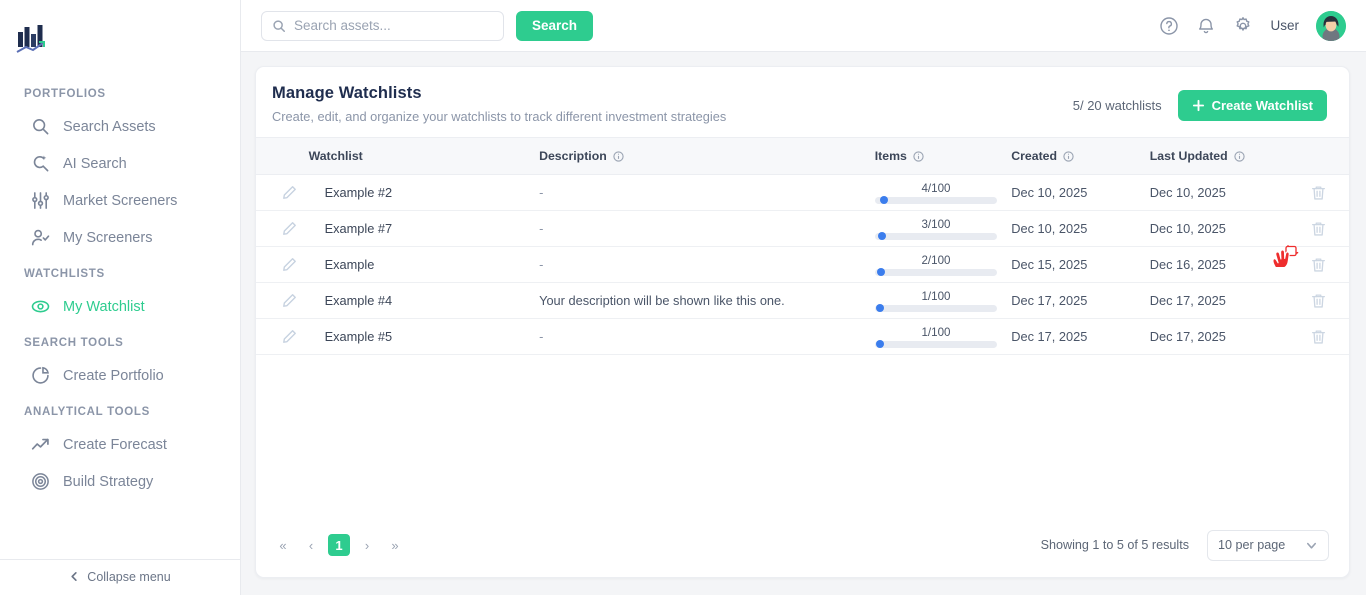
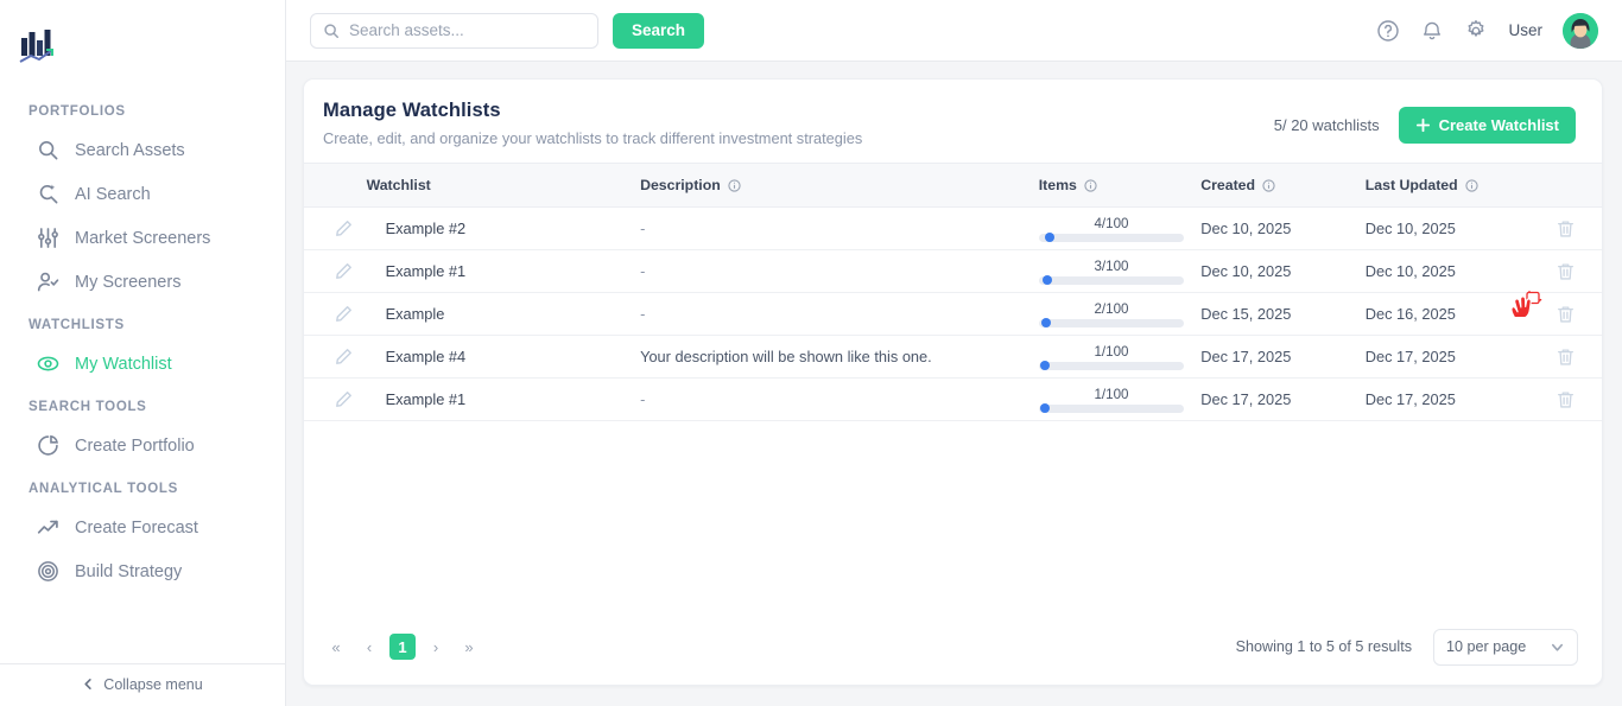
  PORTFOLIOS
  Search Assets
  AI Search
  Market Screeners
  My Screeners
  WATCHLISTS
  My Watchlist
  SEARCH TOOLS
  Create Portfolio
  ANALYTICAL TOOLS
  Create Forecast
  Build Strategy
  Collapse menu
  Search assets...
  Search
  User
  Manage Watchlists
  Create, edit, and organize your watchlists to track different investment strategies
  5/ 20 watchlists
  Create Watchlist
  	Watchlist	Description	Items	Created	Last Updated
  	Example #2	-	4/100	Dec 10, 2025	Dec 10, 2025
- 	Example #7	-	3/100	Dec 10, 2025	Dec 10, 2025
+ 	Example #1	-	3/100	Dec 10, 2025	Dec 10, 2025
  	Example	-	2/100	Dec 15, 2025	Dec 16, 2025
  	Example #4	Your description will be shown like this one.	1/100	Dec 17, 2025	Dec 17, 2025
- 	Example #5	-	1/100	Dec 17, 2025	Dec 17, 2025
+ 	Example #1	-	1/100	Dec 17, 2025	Dec 17, 2025
  «
  ‹
  1
  ›
  »
  Showing 1 to 5 of 5 results
  10 per page
